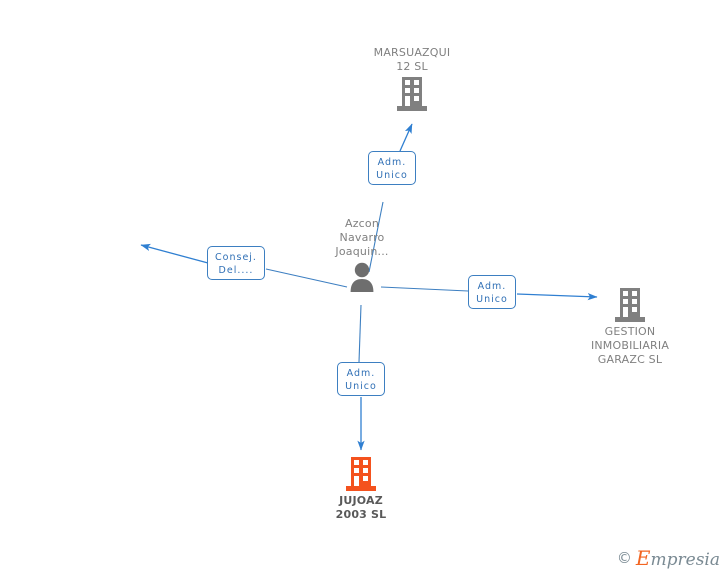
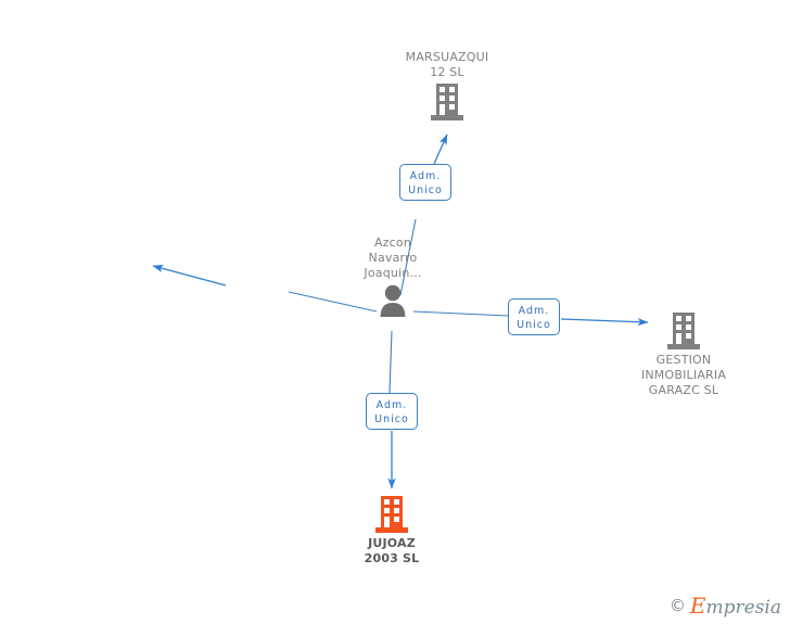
  MARSUAZQUI
  12 SL
  Azcon
  Navarro
  Joaquin...
  GESTION
  INMOBILIARIA
  GARAZC SL
  JUJOAZ
  2003 SL
  Adm.
  Unico
- Consej.
- Del....
  Adm.
  Unico
  Adm.
  Unico
  ©
  Empresia
